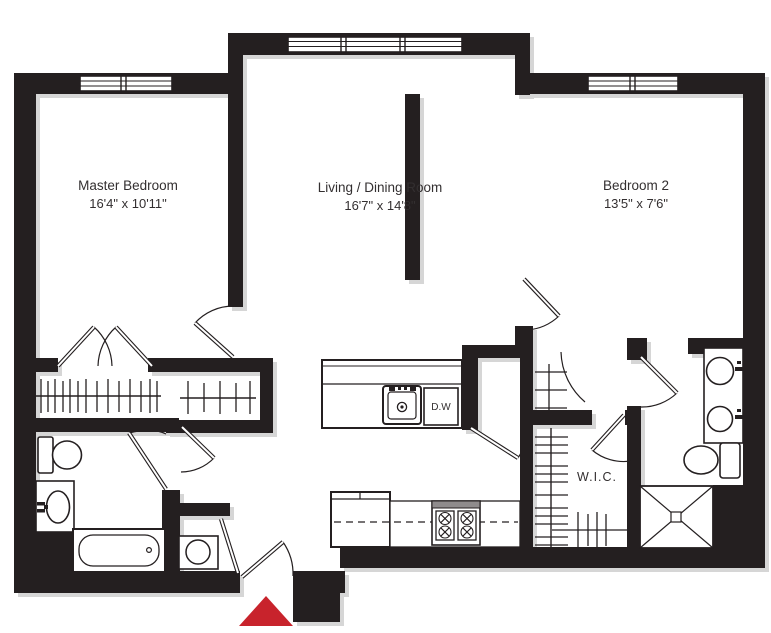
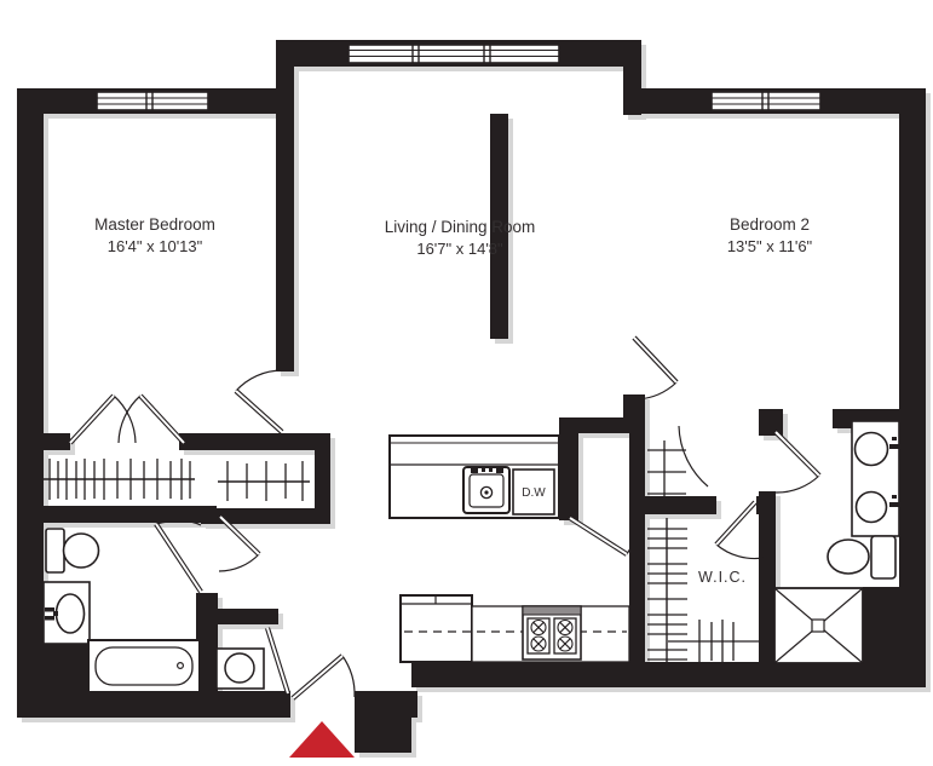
  D.W
  Master Bedroom
- 16'4" x 10'11"
+ 16'4" x 10'13"
  Living / Dining Room
  16'7" x 14'8"
  Bedroom 2
- 13'5" x 7'6"
+ 13'5" x 11'6"
  W.I.C.
